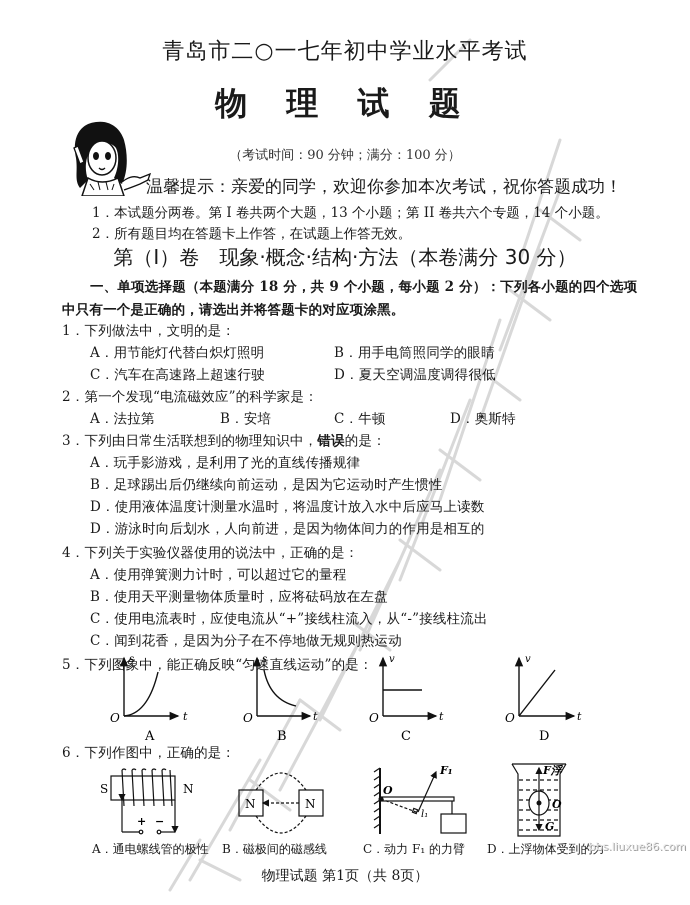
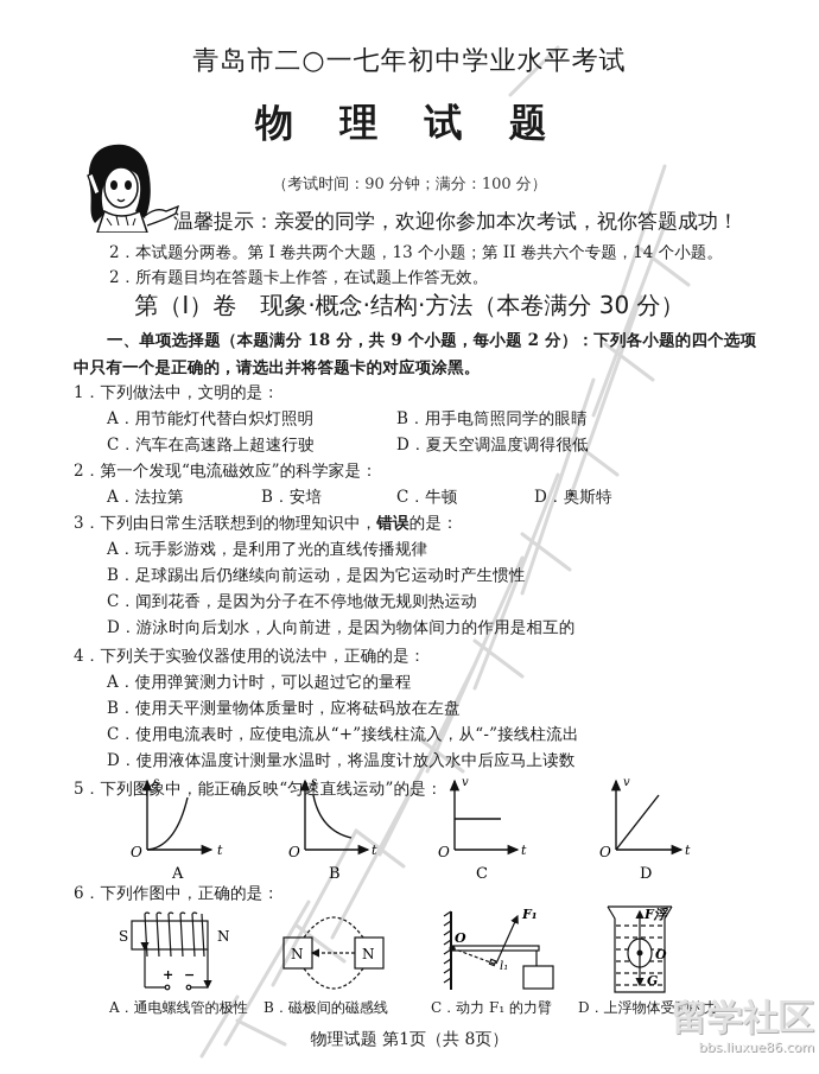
  青岛市二○一七年初中学业水平考试
  物 理 试 题
  （考试时间：90 分钟；满分：100 分）
  温馨提示：亲爱的同学，欢迎你参加本次考试，祝你答题成功！
- 1．本试题分两卷。第 I 卷共两个大题，13 个小题；第 II 卷共六个专题，14 个小题。
+ 2．本试题分两卷。第 I 卷共两个大题，13 个小题；第 II 卷共六个专题，14 个小题。
  2．所有题目均在答题卡上作答，在试题上作答无效。
  第（I）卷 现象·概念·结构·方法（本卷满分 30 分）
  一、单项选择题（本题满分 18 分，共 9 个小题，每小题 2 分）：下列各小题的四个选项
  中只有一个是正确的，请选出并将答题卡的对应项涂黑。
  1．下列做法中，文明的是：
  A．用节能灯代替白炽灯照明
  B．用手电筒照同学的眼睛
  C．汽车在高速路上超速行驶
  D．夏天空调温度调得很低
  2．第一个发现“电流磁效应”的科学家是：
  A．法拉第
  B．安培
  C．牛顿
  D．奥斯特
  3．下列由日常生活联想到的物理知识中，错误的是：
  A．玩手影游戏，是利用了光的直线传播规律
  B．足球踢出后仍继续向前运动，是因为它运动时产生惯性
- D．使用液体温度计测量水温时，将温度计放入水中后应马上读数
+ C．闻到花香，是因为分子在不停地做无规则热运动
  D．游泳时向后划水，人向前进，是因为物体间力的作用是相互的
  4．下列关于实验仪器使用的说法中，正确的是：
  A．使用弹簧测力计时，可以超过它的量程
  B．使用天平测量物体质量时，应将砝码放在左盘
  C．使用电流表时，应使电流从“+”接线柱流入，从“-”接线柱流出
- C．闻到花香，是因为分子在不停地做无规则热运动
+ D．使用液体温度计测量水温时，将温度计放入水中后应马上读数
  5．下列图象中，能正确反映“匀速直线运动”的是：
  s
  t
  O
  A
  s
  t
  O
  B
  v
  t
  O
  C
  v
  t
  O
  D
  6．下列作图中，正确的是：
  S
  N
  +
  −
  N
  N
  O
  F₁
  l₁
  F浮
  O
  G
  A．通电螺线管的极性
  B．磁极间的磁感线
  C．动力 F₁ 的力臂
  D．上浮物体受到的力
  物理试题 第1页（共 8页）
+ 留学社区
  bbs.liuxue86.com
